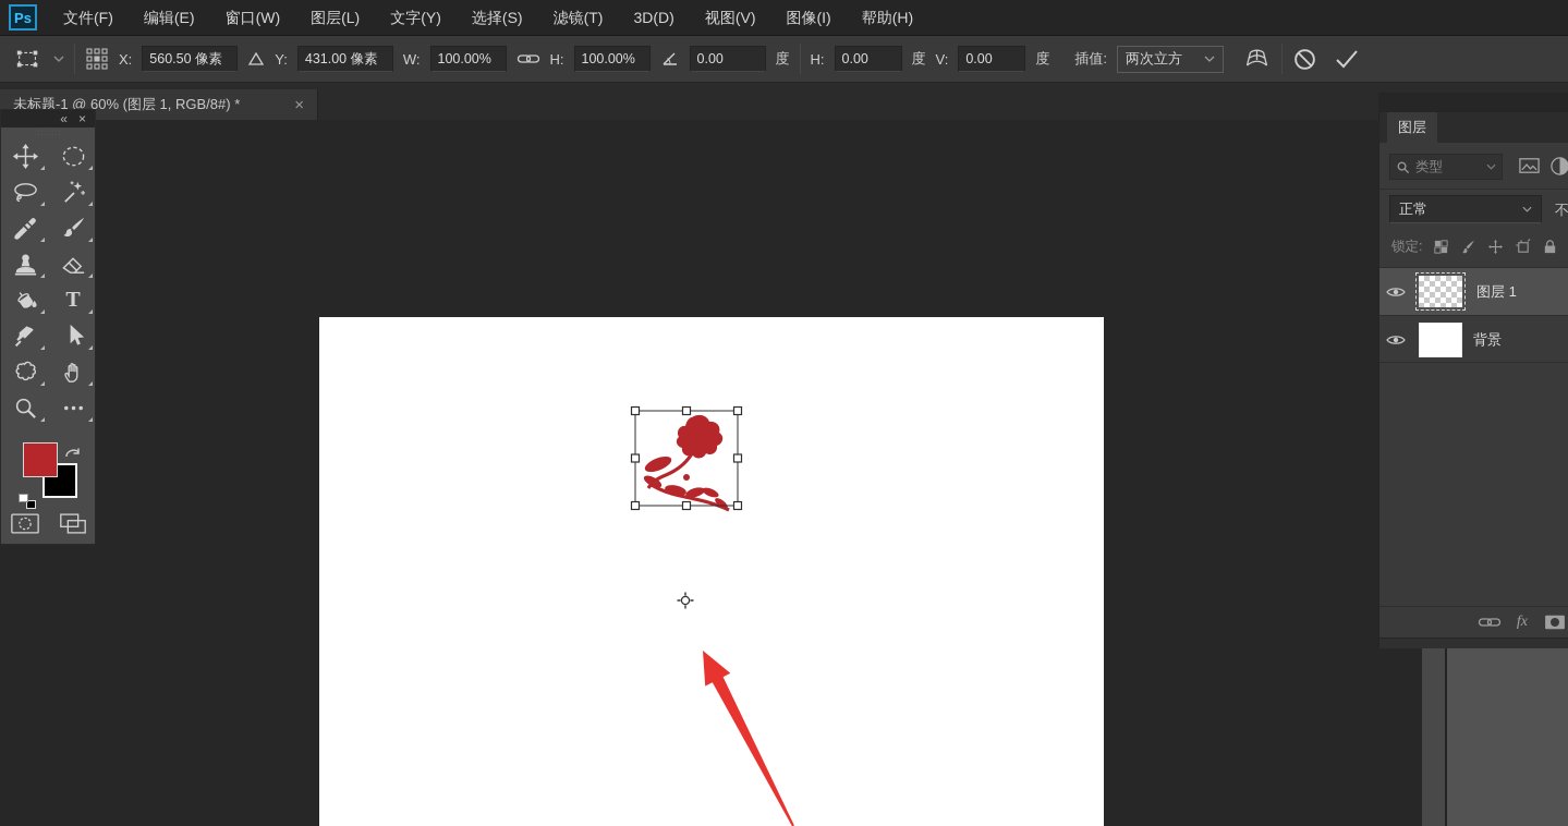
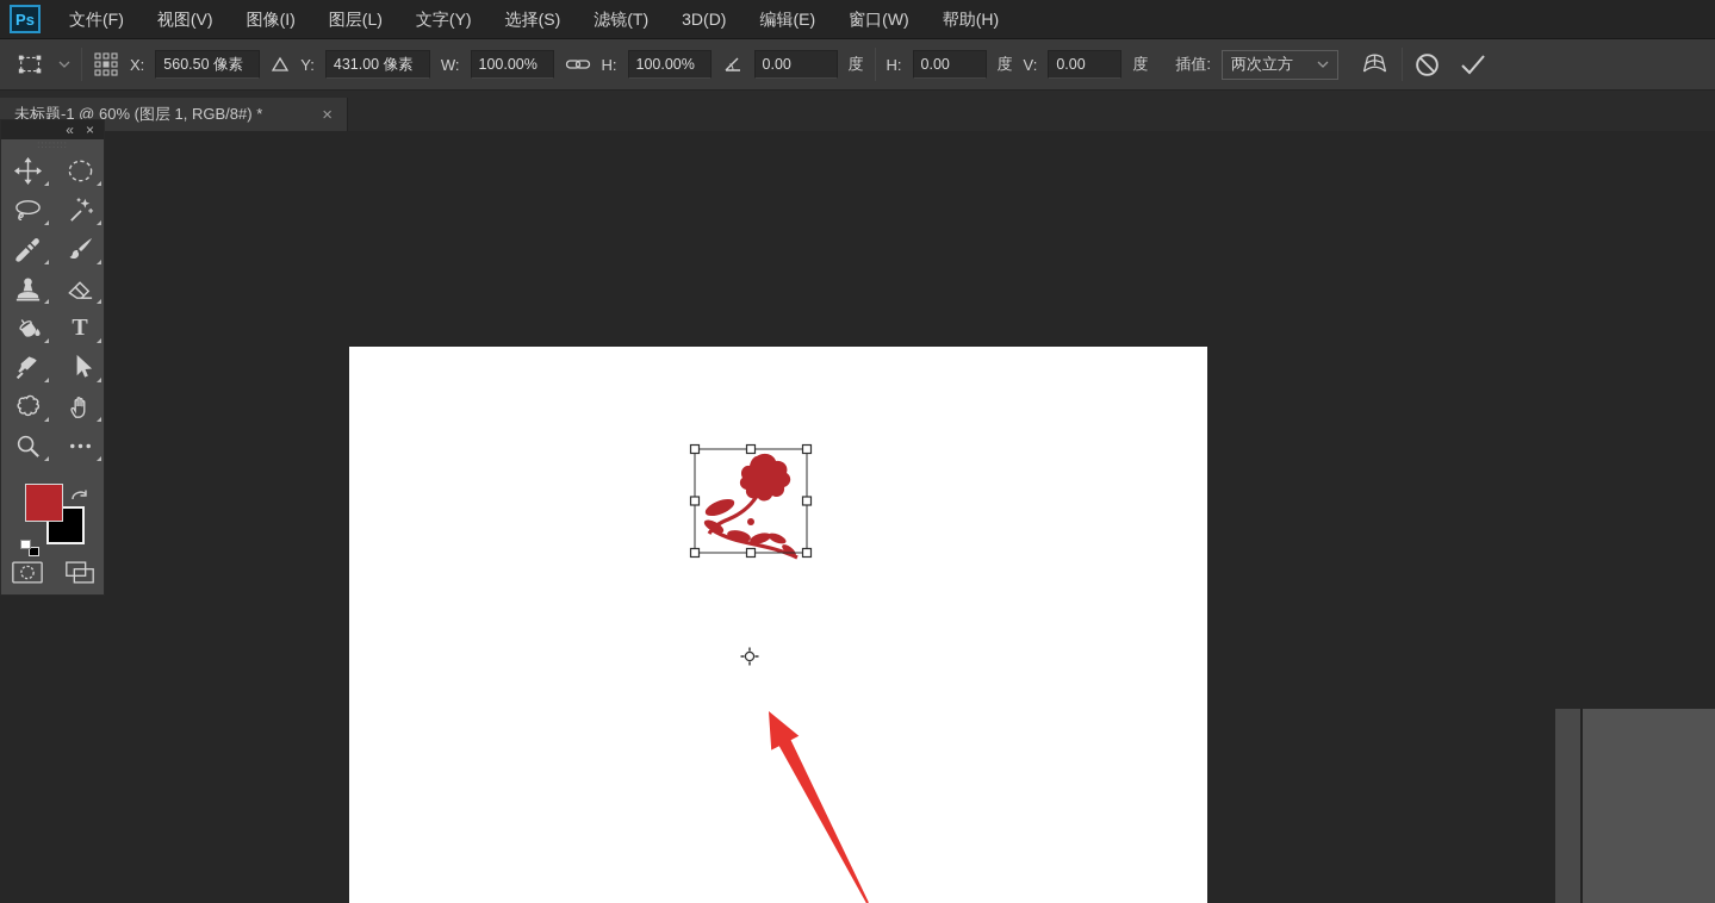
  Ps
  文件(F)
- 编辑(E)
+ 视图(V)
- 窗口(W)
+ 图像(I)
  图层(L)
  文字(Y)
  选择(S)
  滤镜(T)
  3D(D)
- 视图(V)
+ 编辑(E)
- 图像(I)
+ 窗口(W)
  帮助(H)
  X:
  560.50 像素
  Y:
  431.00 像素
  W:
  100.00%
  H:
  100.00%
  0.00
  度
  H:
  0.00
  度
  V:
  0.00
  度
  插值:
  两次立方
  未标题-1 @ 60% (图层 1, RGB/8#) *
  ×
  «
  ×
  T
- 图层
- 类型
- 正常
- 不
- 锁定:
- 图层 1
- 背景
- fx
